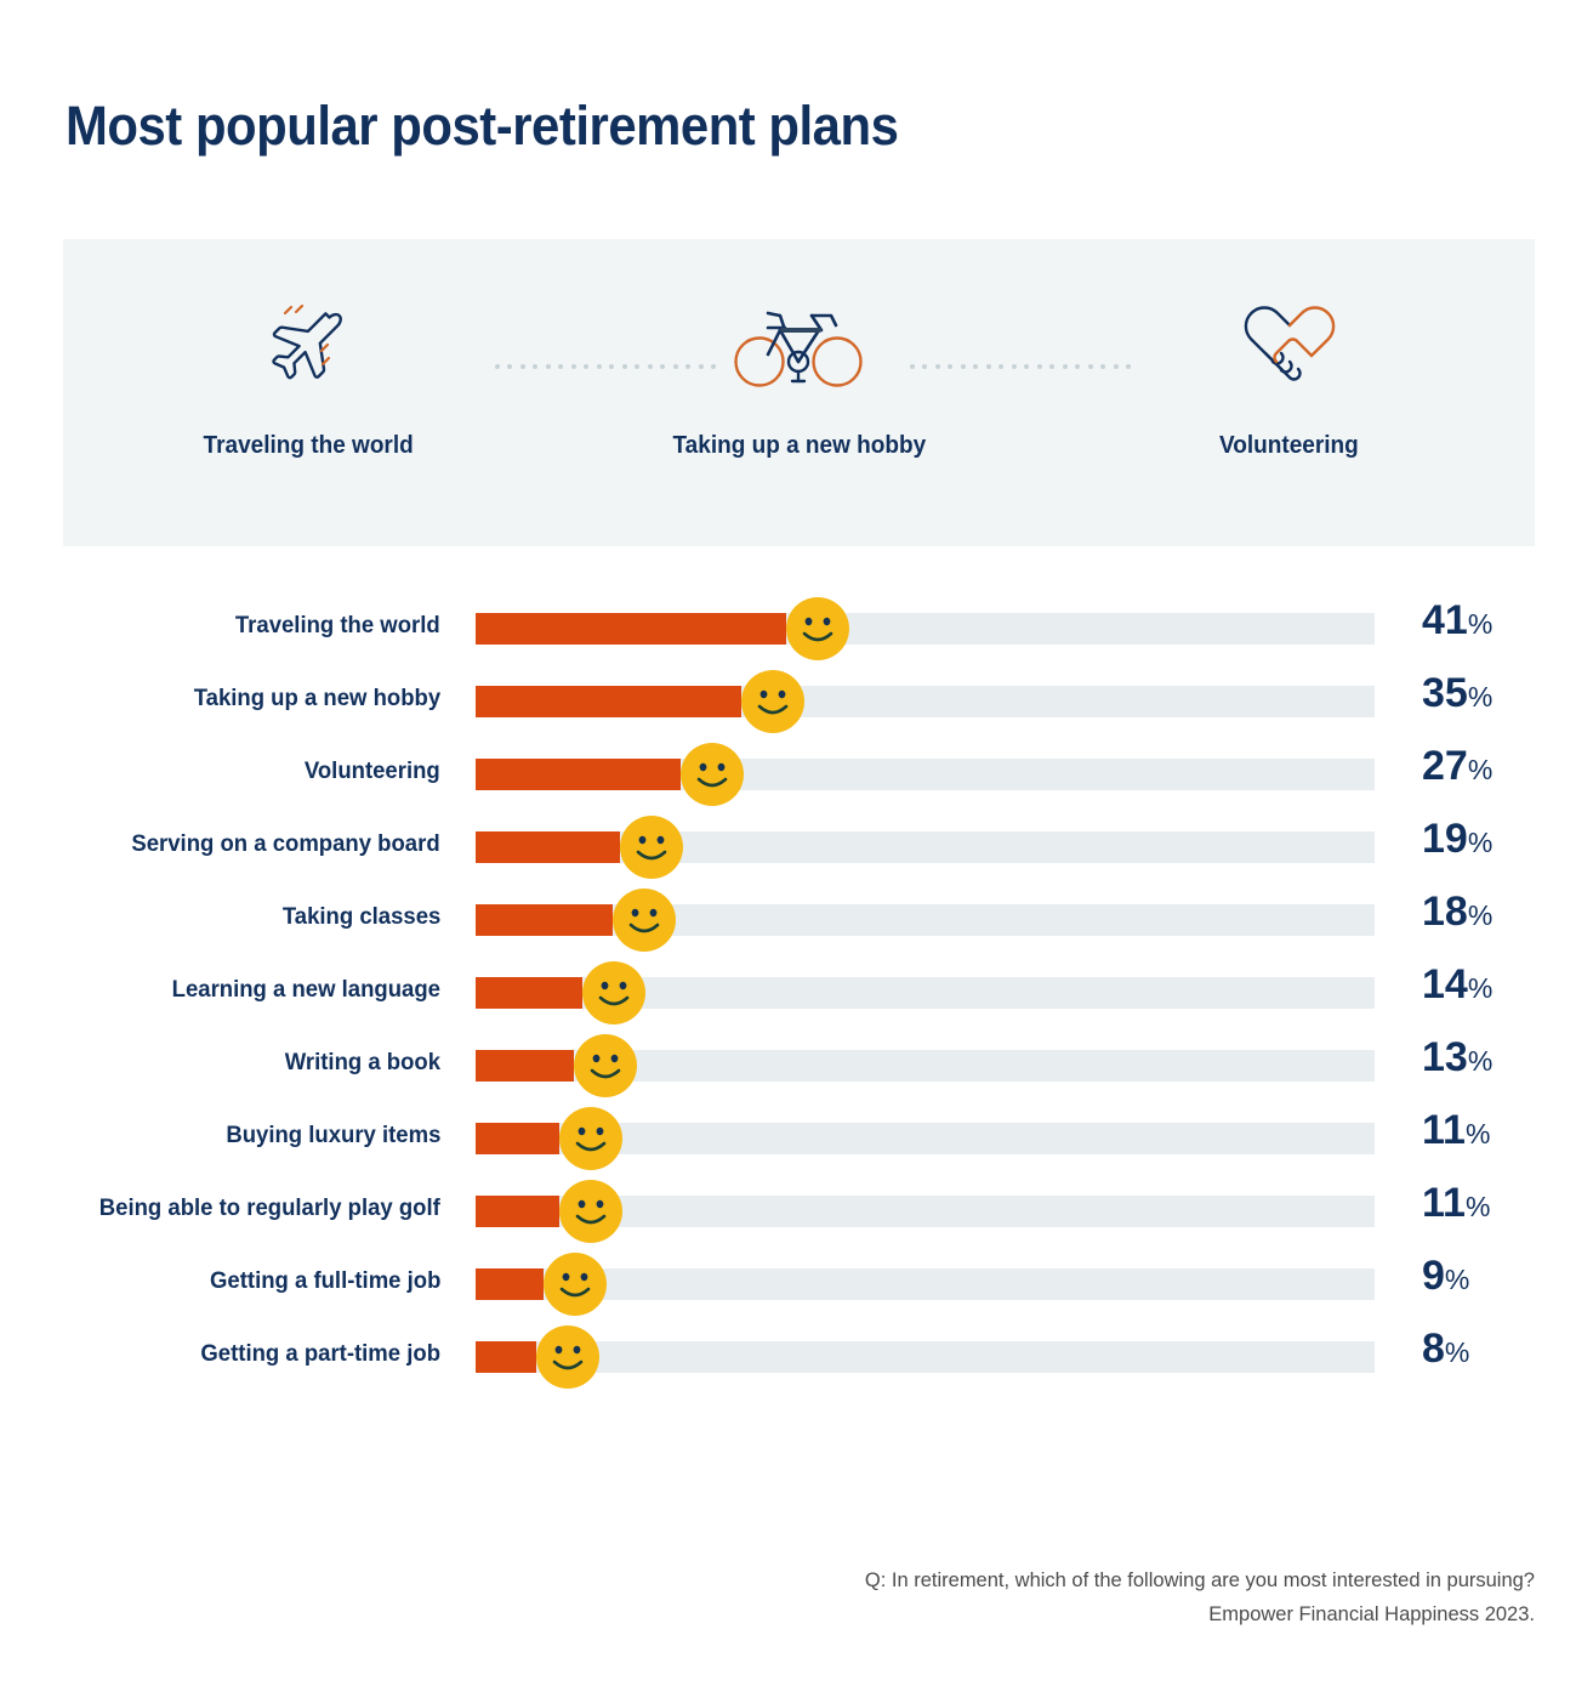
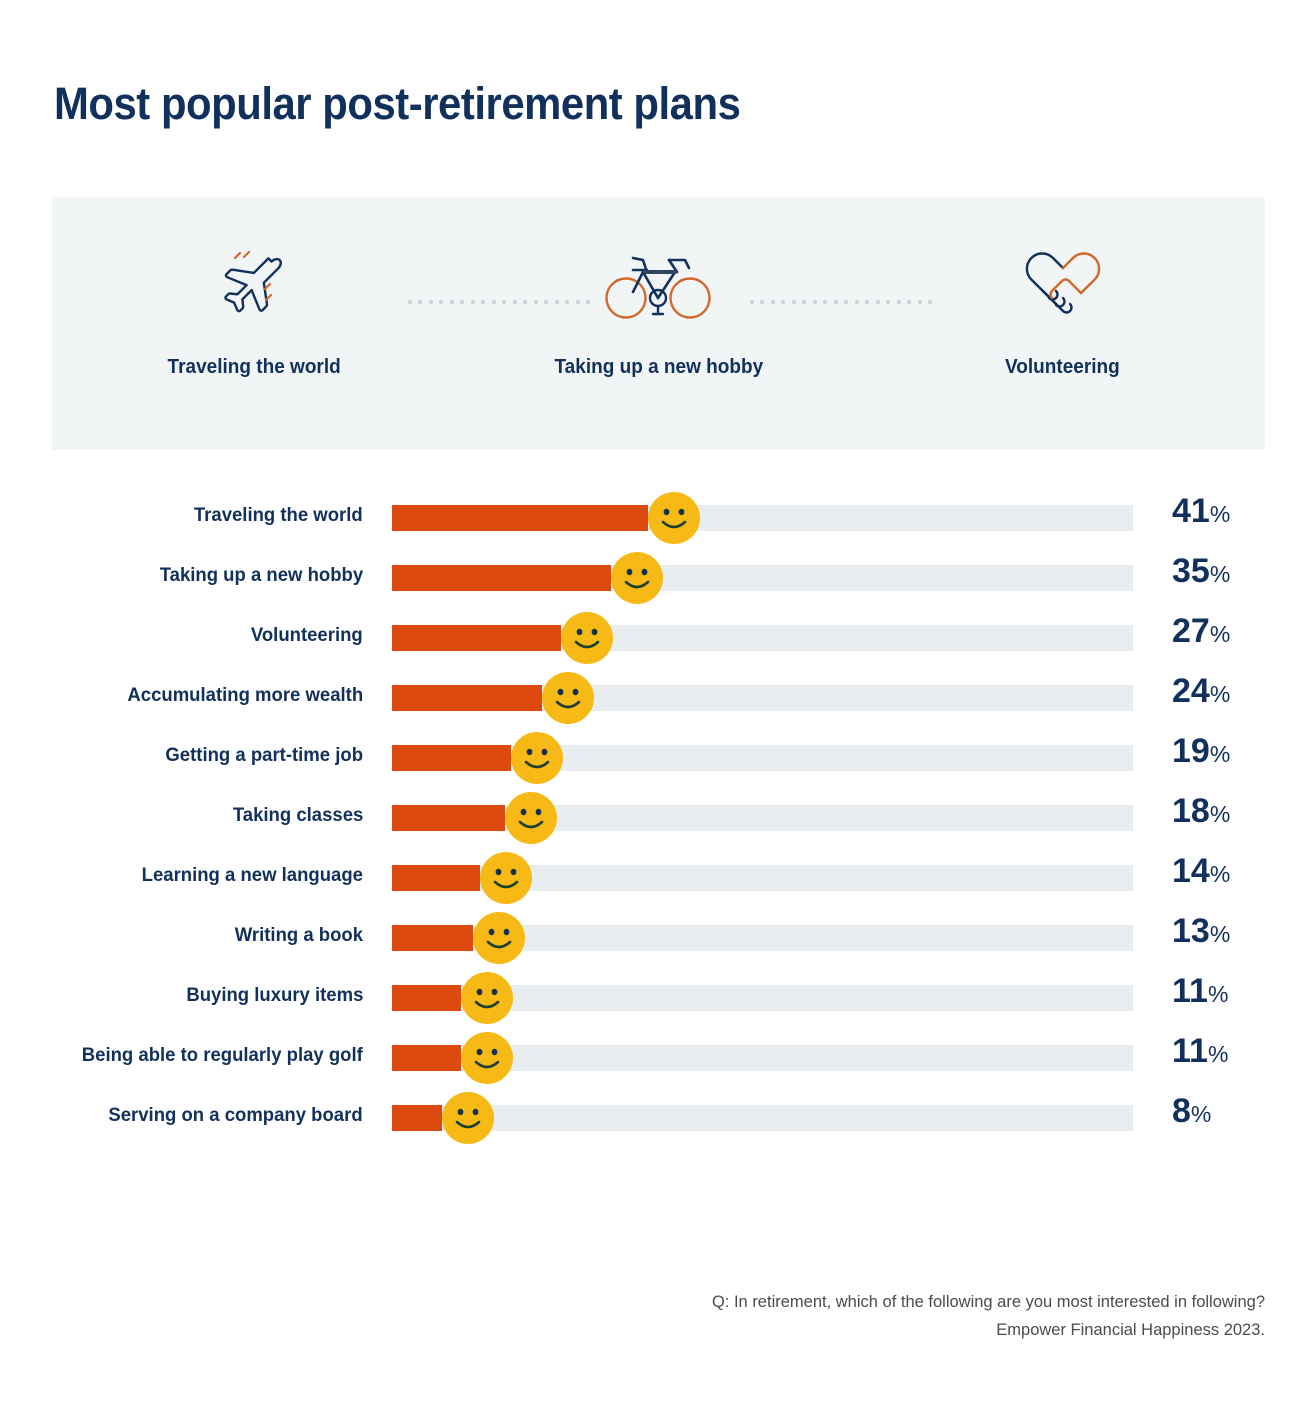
  Most popular post-retirement plans
  Traveling the world
  Taking up a new hobby
  Volunteering
  Traveling the world
  41%
  Taking up a new hobby
  35%
  Volunteering
  27%
+ Accumulating more wealth
+ 24%
- Serving on a company board
+ Getting a part-time job
  19%
  Taking classes
  18%
  Learning a new language
  14%
  Writing a book
  13%
  Buying luxury items
  11%
  Being able to regularly play golf
  11%
- Getting a full-time job
- 9%
- Getting a part-time job
+ Serving on a company board
  8%
- Q: In retirement, which of the following are you most interested in pursuing?
+ Q: In retirement, which of the following are you most interested in following?
  Empower Financial Happiness 2023.
